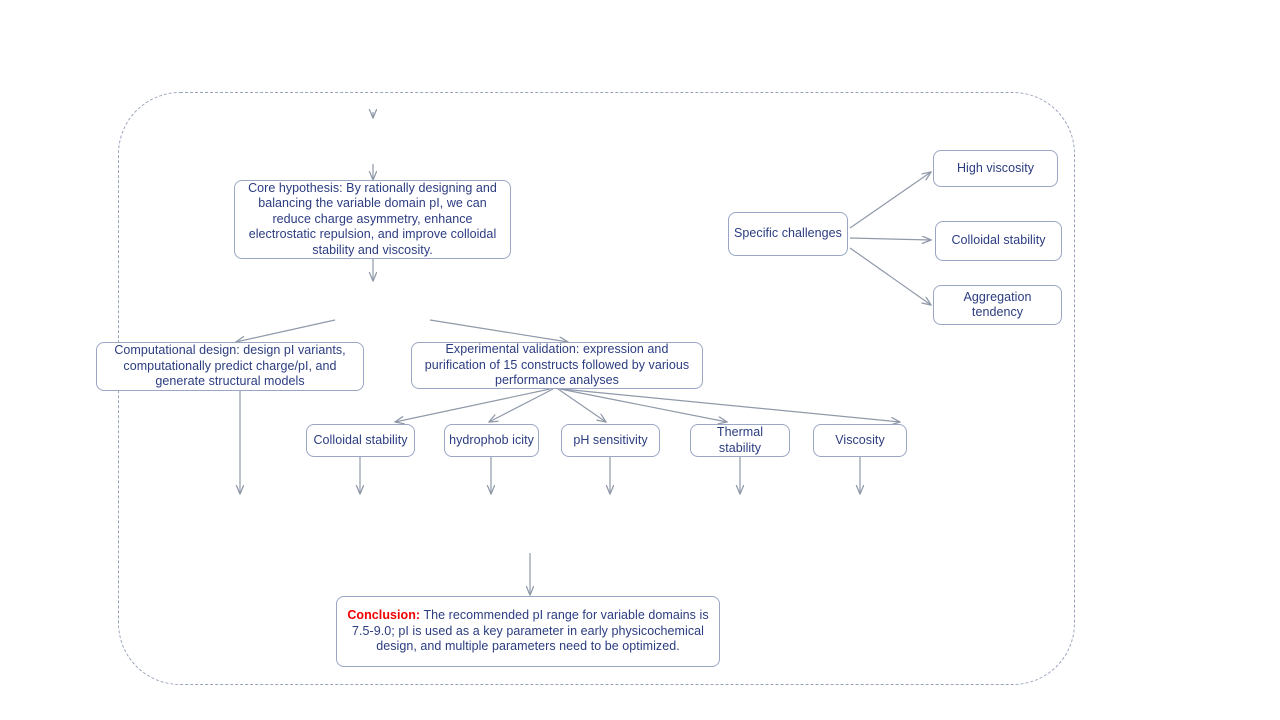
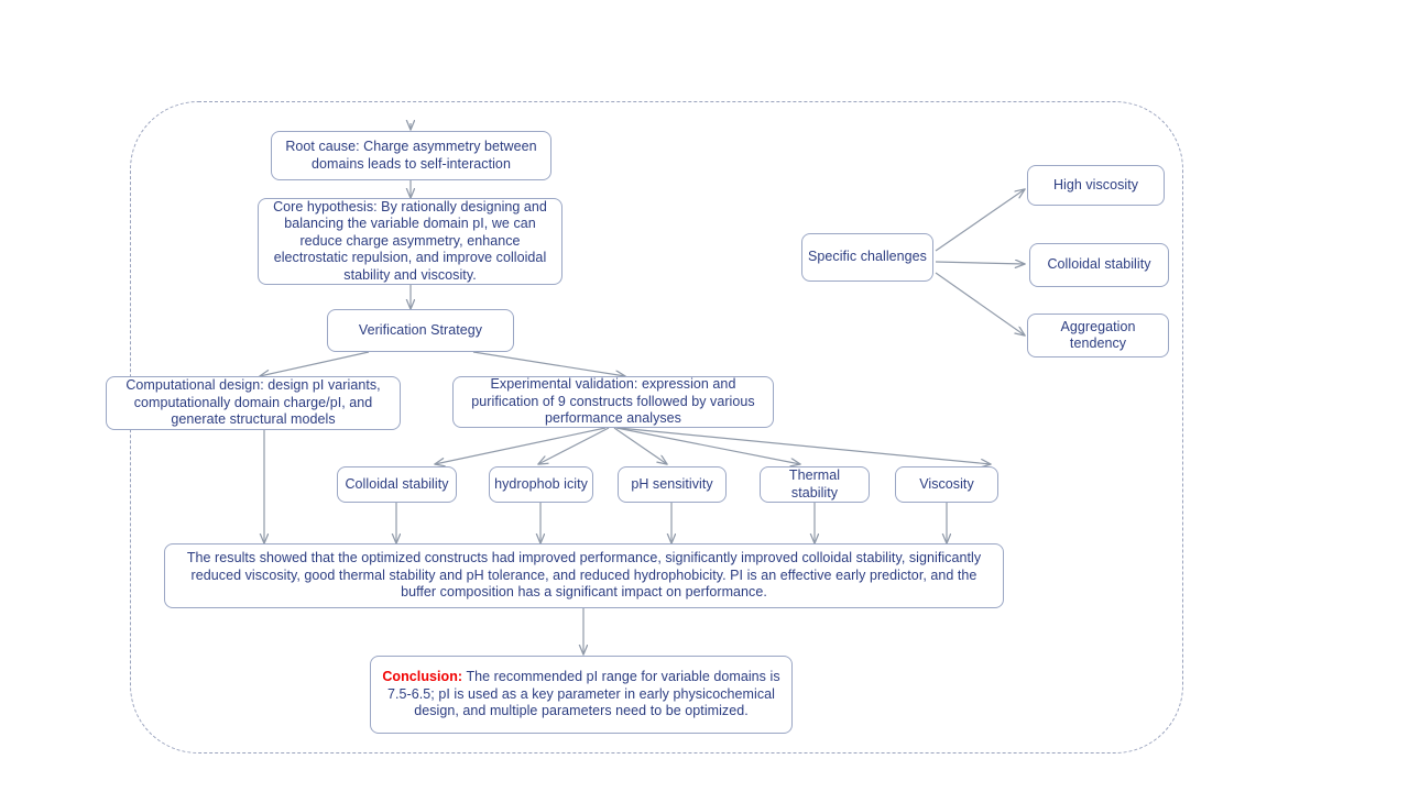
+ Root cause: Charge asymmetry between domains leads to self-interaction
  Core hypothesis: By rationally designing and balancing the variable domain pI, we can reduce charge asymmetry, enhance electrostatic repulsion, and improve colloidal stability and viscosity.
+ Verification Strategy
- Computational design: design pI variants, computationally predict charge/pI, and generate structural models
+ Computational design: design pI variants, computationally domain charge/pI, and generate structural models
- Experimental validation: expression and purification of 15 constructs followed by various performance analyses
+ Experimental validation: expression and purification of 9 constructs followed by various performance analyses
  Colloidal stability
  hydrophob icity
  pH sensitivity
  Thermal stability
  Viscosity
+ The results showed that the optimized constructs had improved performance, significantly improved colloidal stability, significantly reduced viscosity, good thermal stability and pH tolerance, and reduced hydrophobicity. PI is an effective early predictor, and the buffer composition has a significant impact on performance.
- Conclusion: The recommended pI range for variable domains is 7.5-9.0; pI is used as a key parameter in early physicochemical design, and multiple parameters need to be optimized.
+ Conclusion: The recommended pI range for variable domains is 7.5-6.5; pI is used as a key parameter in early physicochemical design, and multiple parameters need to be optimized.
  Specific challenges
  High viscosity
  Colloidal stability
  Aggregation tendency
